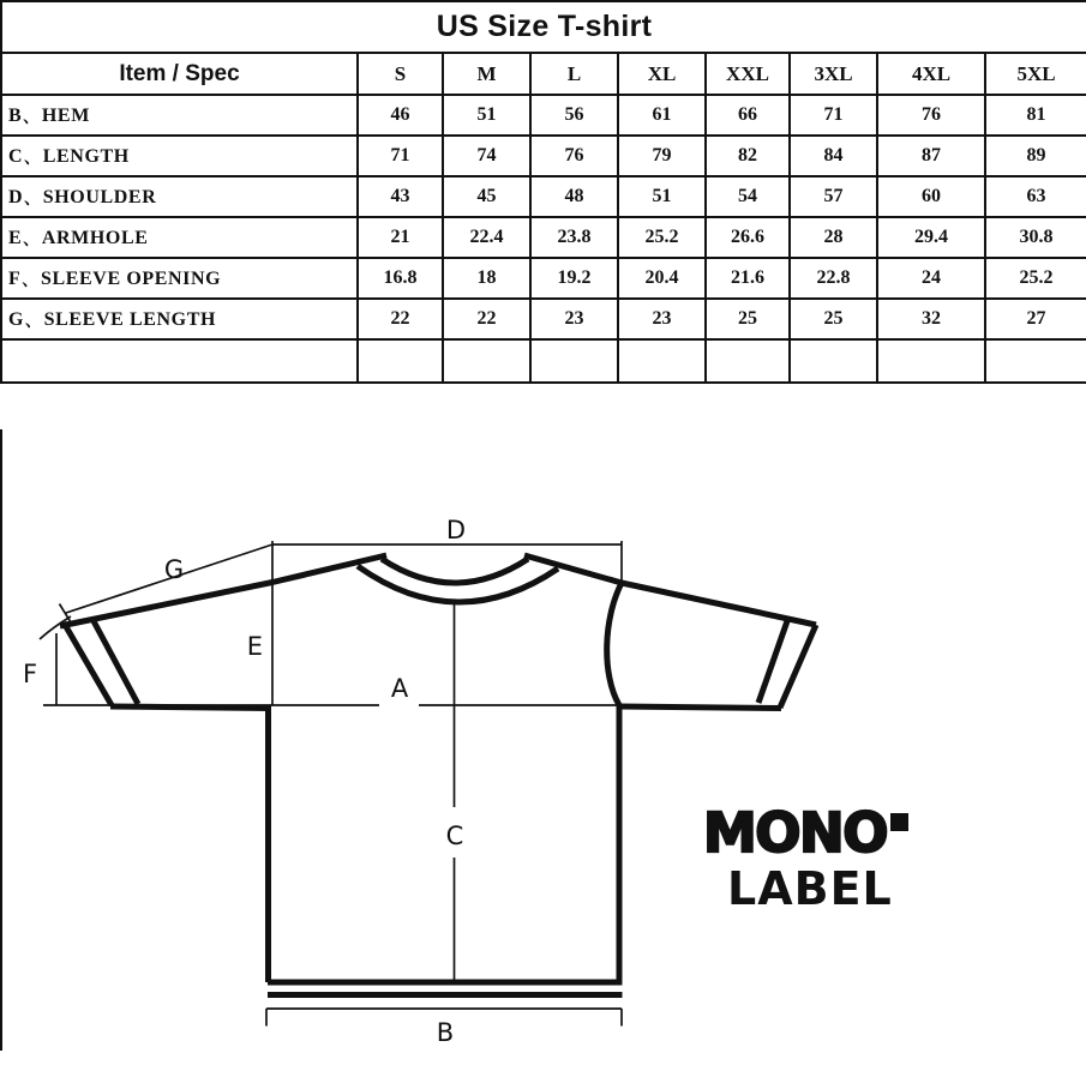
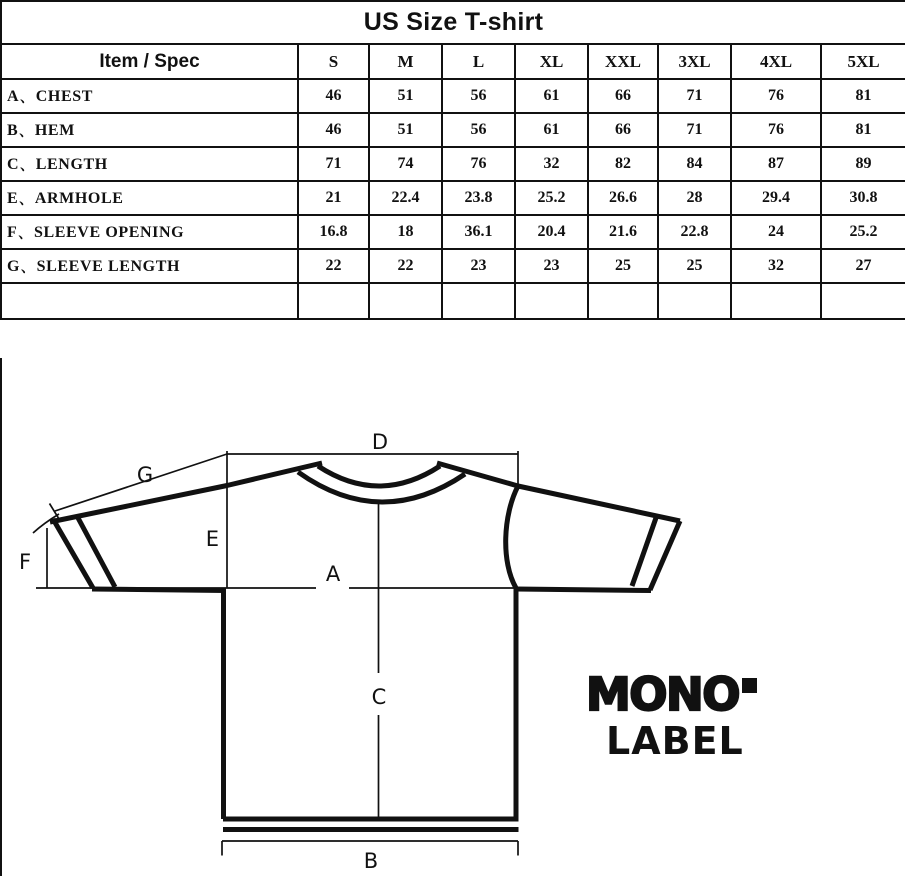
  US Size T-shirt
  Item / Spec	S	M	L	XL	XXL	3XL	4XL	5XL
+ A、CHEST	46	51	56	61	66	71	76	81
  B、HEM	46	51	56	61	66	71	76	81
- C、LENGTH	71	74	76	79	82	84	87	89
+ C、LENGTH	71	74	76	32	82	84	87	89
- D、SHOULDER	43	45	48	51	54	57	60	63
  E、ARMHOLE	21	22.4	23.8	25.2	26.6	28	29.4	30.8
- F、SLEEVE OPENING	16.8	18	19.2	20.4	21.6	22.8	24	25.2
+ F、SLEEVE OPENING	16.8	18	36.1	20.4	21.6	22.8	24	25.2
  G、SLEEVE LENGTH	22	22	23	23	25	25	32	27
  D
  G
  E
  F
  A
  C
  B
  MONO
  LABEL
